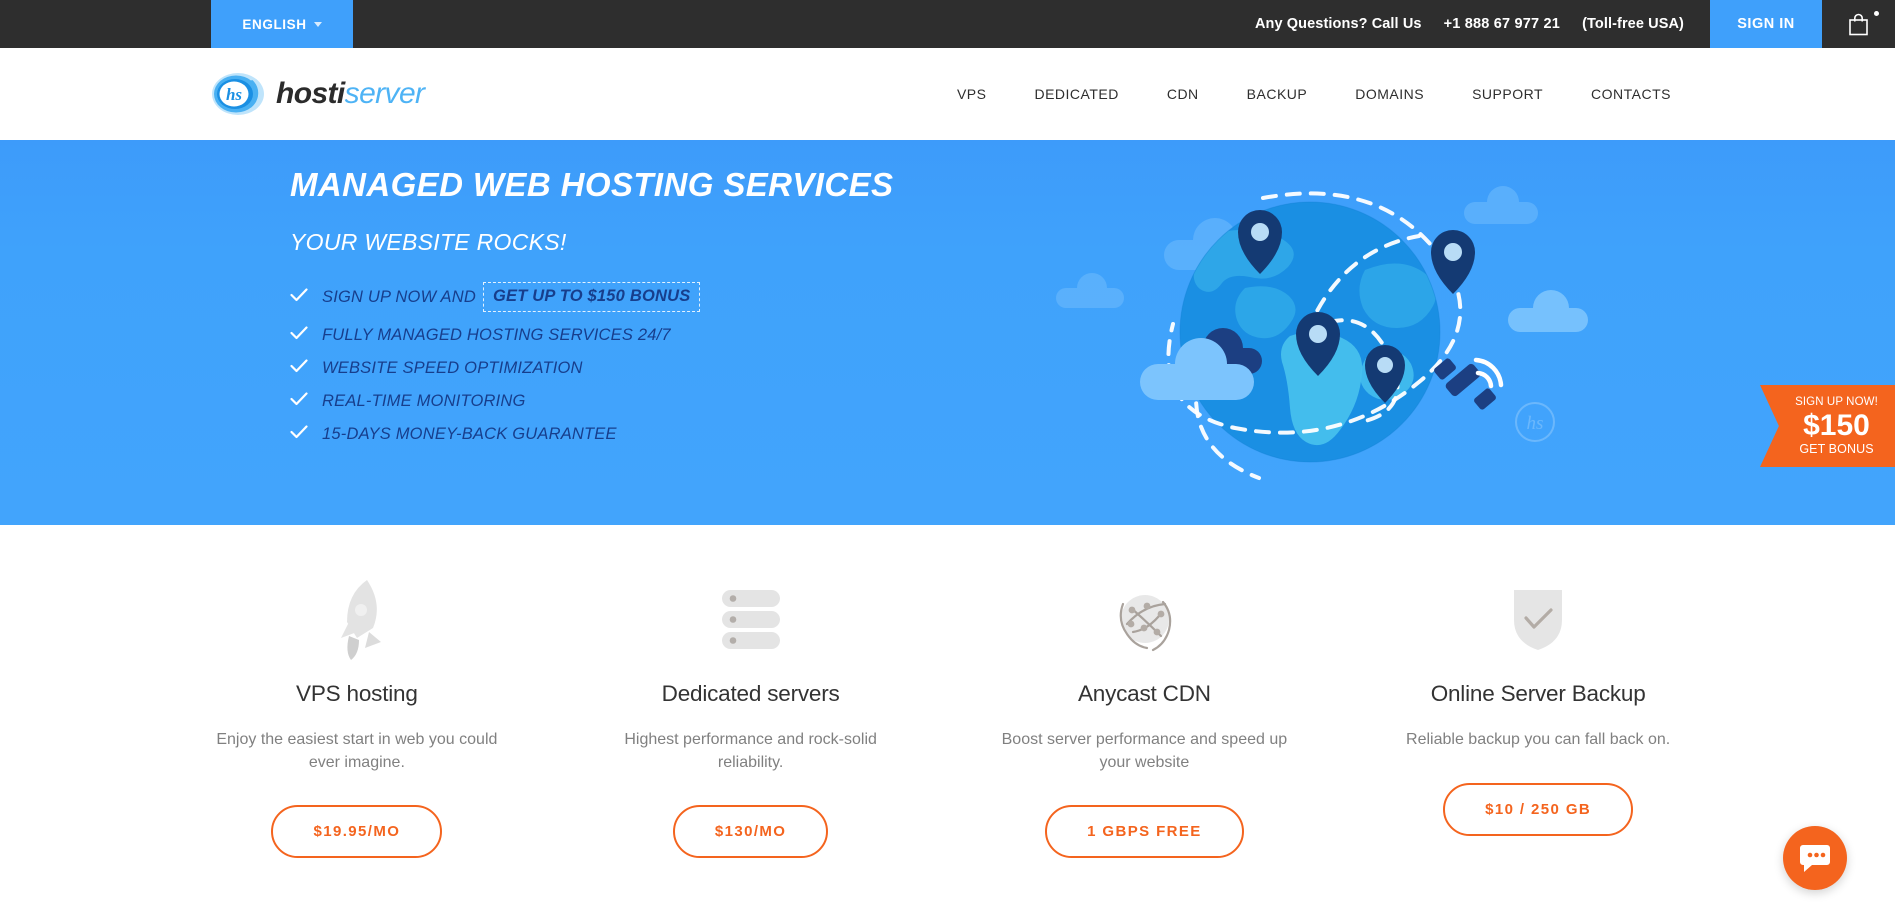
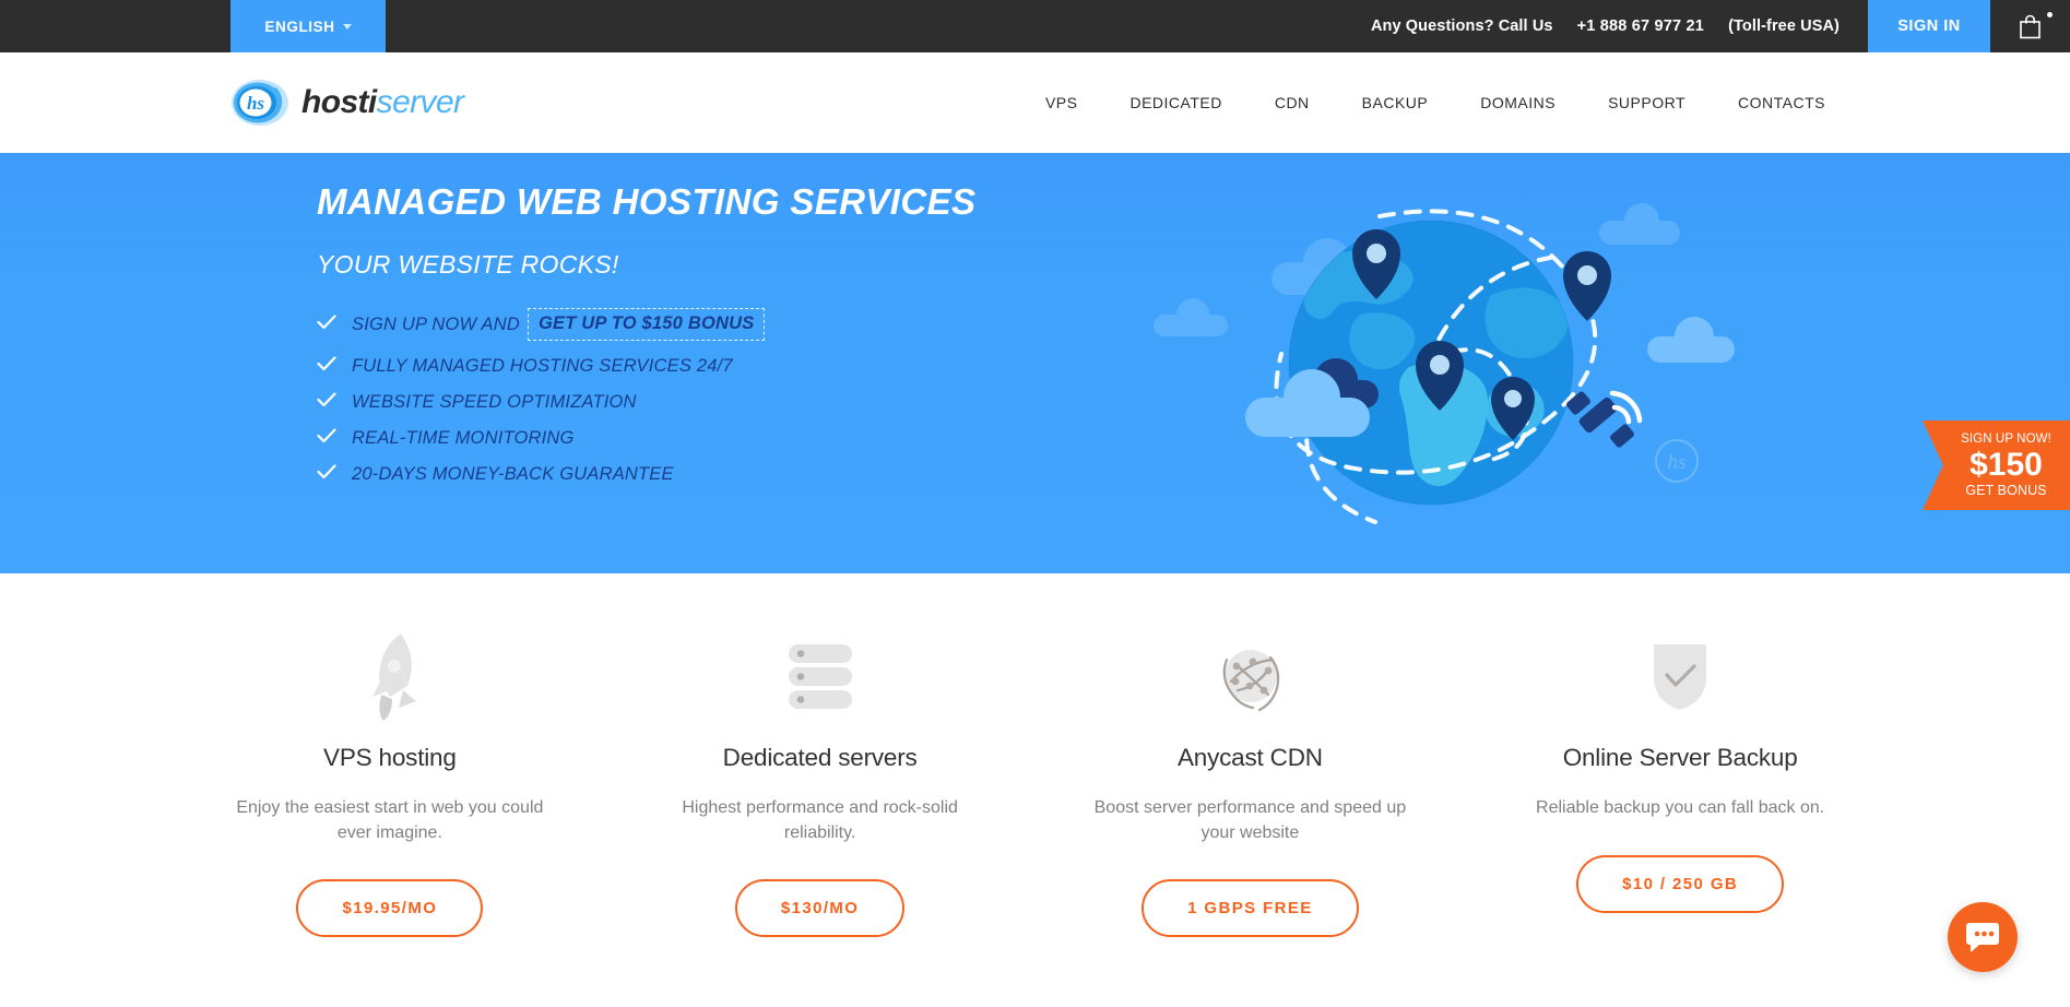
  ENGLISH
  Any Questions? Call Us
  +1 888 67 977 21
  (Toll-free USA)
  SIGN IN
  hs
  hostiserver
  VPS
  DEDICATED
  CDN
  BACKUP
  DOMAINS
  SUPPORT
  CONTACTS
  MANAGED WEB HOSTING SERVICES
  YOUR WEBSITE ROCKS!
  SIGN UP NOW AND
  GET UP TO $150 BONUS
  FULLY MANAGED HOSTING SERVICES 24/7
  WEBSITE SPEED OPTIMIZATION
  REAL-TIME MONITORING
- 15-DAYS MONEY-BACK GUARANTEE
+ 20-DAYS MONEY-BACK GUARANTEE
  hs
  SIGN UP NOW!
  $150
  GET BONUS
  VPS hosting
  Enjoy the easiest start in web you could ever imagine.
  $19.95/MO
  Dedicated servers
  Highest performance and rock-solid reliability.
  $130/MO
  Anycast CDN
  Boost server performance and speed up your website
  1 GBPS FREE
  Online Server Backup
  Reliable backup you can fall back on.
  $10 / 250 GB
